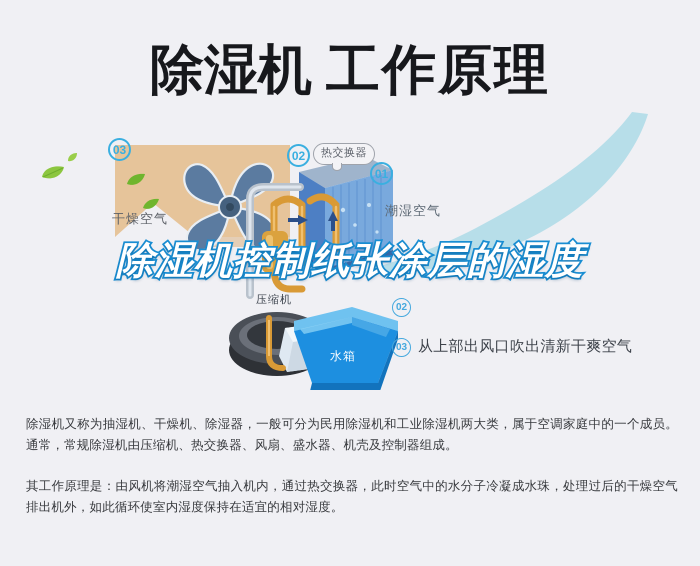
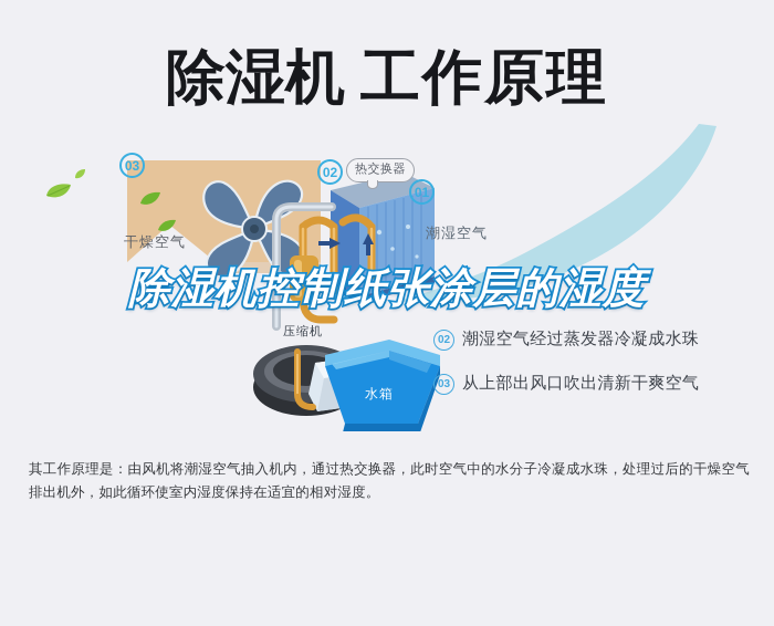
  除湿机 工作原理
  03
  02
  01
  热交换器
  干燥空气
  潮湿空气
  压缩机
  水箱
  除湿机控制纸张涂层的湿度
  02
+ 潮湿空气经过蒸发器冷凝成水珠
  03
  从上部出风口吹出清新干爽空气
- 除湿机又称为抽湿机、干燥机、除湿器，一般可分为民用除湿机和工业除湿机两大类，属于空调家庭中的一个成员。通常，常规除湿机由压缩机、热交换器、风扇、盛水器、机壳及控制器组成。
  其工作原理是：由风机将潮湿空气抽入机内，通过热交换器，此时空气中的水分子冷凝成水珠，处理过后的干燥空气排出机外，如此循环使室内湿度保持在适宜的相对湿度。
